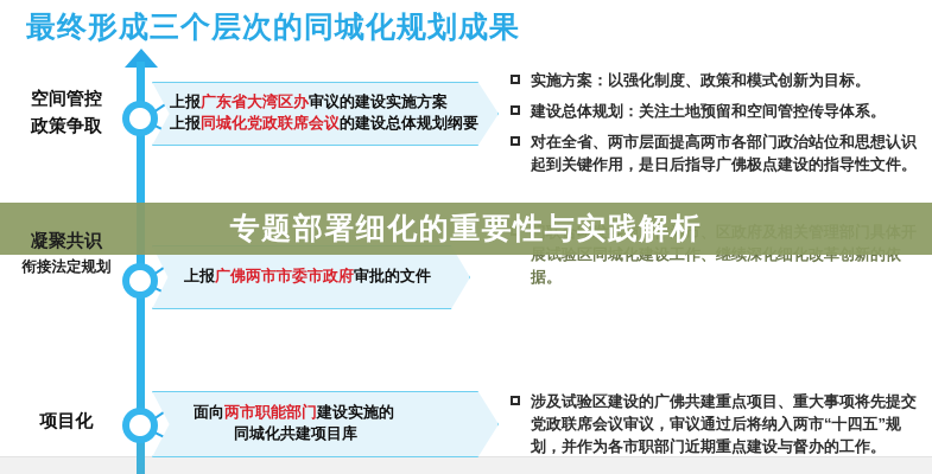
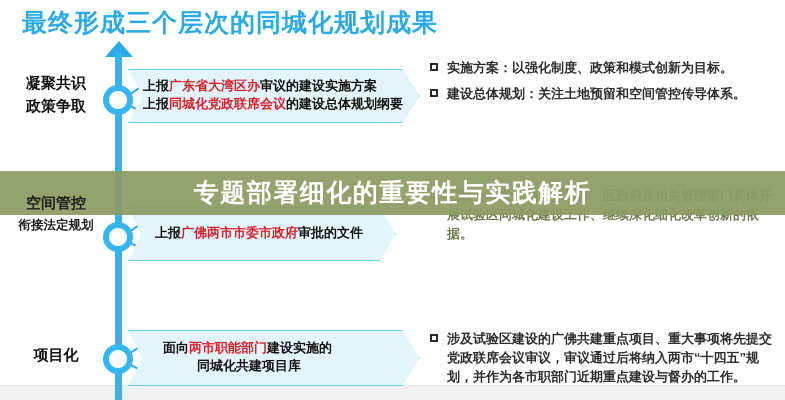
  最终形成三个层次的同城化规划成果
- 空间管控
+ 凝聚共识
  政策争取
  上报广东省大湾区办审议的建设实施方案
  上报同城化党政联席会议的建设总体规划纲要
  实施方案：以强化制度、政策和模式创新为目标。
  建设总体规划：关注土地预留和空间管控传导体系。
- 对在全省、两市层面提高两市各部门政治站位和思想认识起到关键作用，是日后指导广佛极点建设的指导性文件。
  上报广佛两市市委市政府审批的文件
  专题部署细化的重要性与实践解析
- 凝聚共识
+ 空间管控
  衔接法定规划
  项目化
  面向两市职能部门建设实施的
  同城化共建项目库
  涉及试验区建设的广佛共建重点项目、重大事项将先提交党政联席会议审议，审议通过后将纳入两市“十四五”规划，并作为各市职部门近期重点建设与督办的工作。
